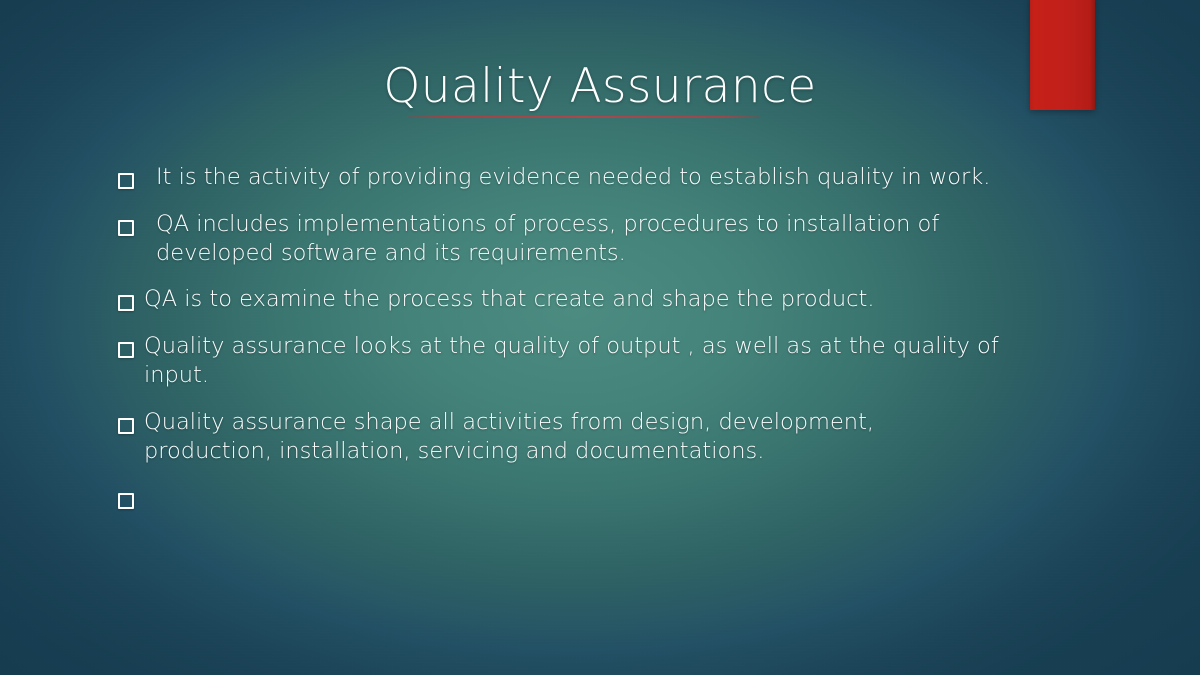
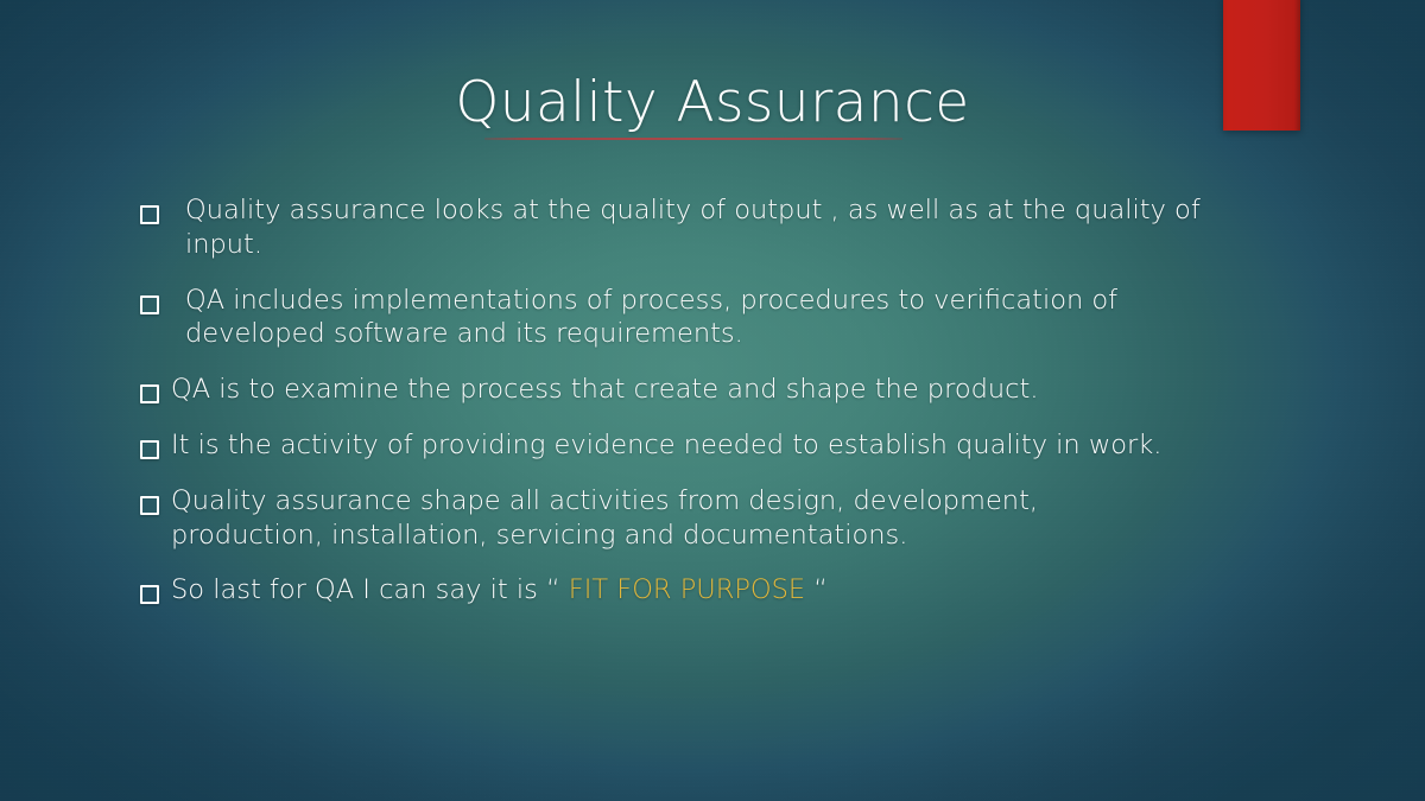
  Quality Assurance
- It is the activity of providing evidence needed to establish quality in work.
+ Quality assurance looks at the quality of output , as well as at the quality of input.
- QA includes implementations of process, procedures to installation of developed software and its requirements.
+ QA includes implementations of process, procedures to verification of developed software and its requirements.
  QA is to examine the process that create and shape the product.
- Quality assurance looks at the quality of output , as well as at the quality of input.
+ It is the activity of providing evidence needed to establish quality in work.
  Quality assurance shape all activities from design, development, production, installation, servicing and documentations.
+ So last for QA I can say it is “ FIT FOR PURPOSE “
